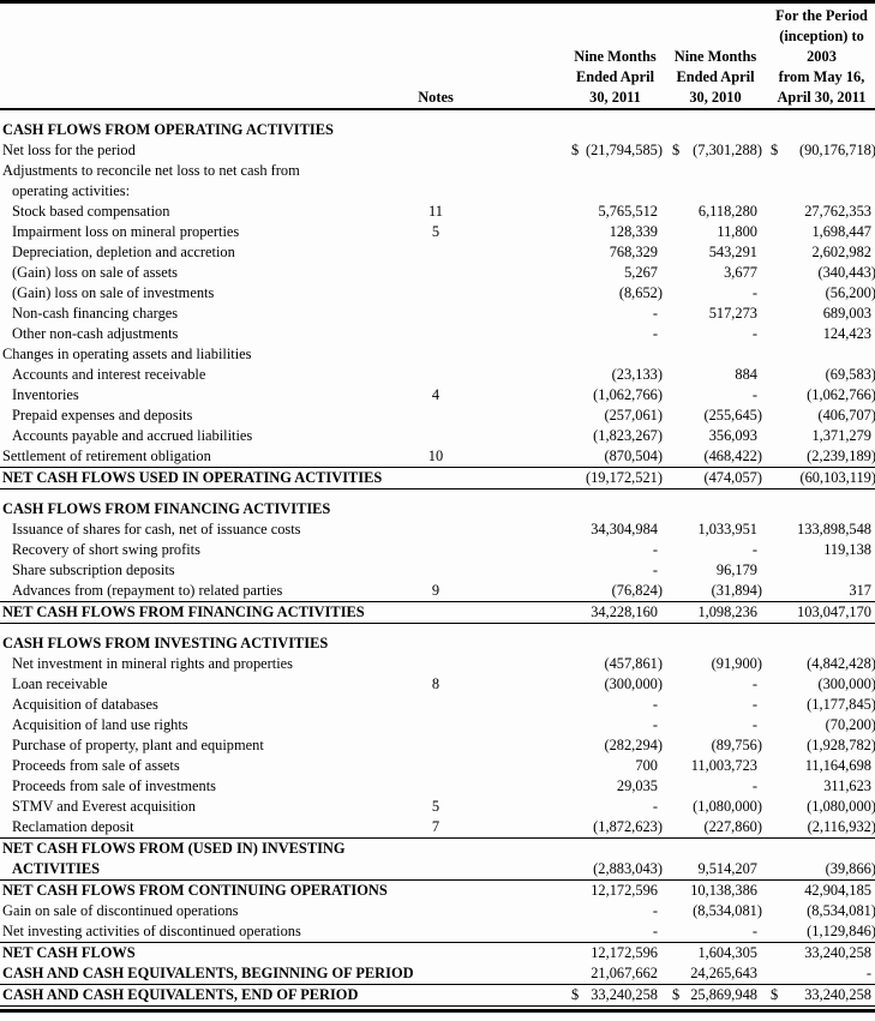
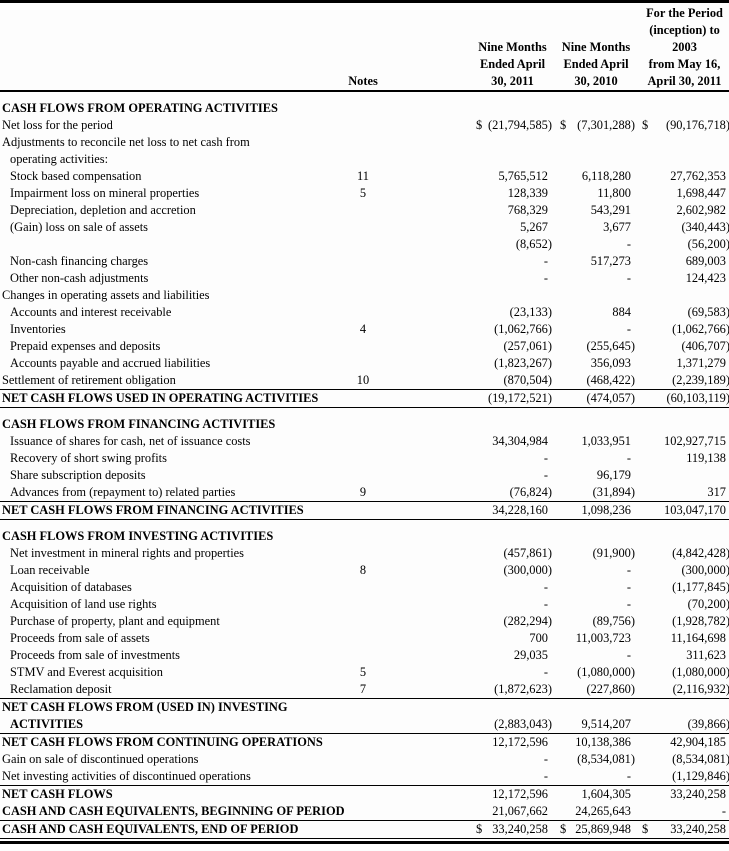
  Notes
  Nine Months
  Ended April
  30, 2011
  Nine Months
  Ended April
  30, 2010
  For the Period
  (inception) to
  2003
  from May 16,
  April 30, 2011
  CASH FLOWS FROM OPERATING ACTIVITIES
  Net loss for the period
  $
  (21,794,585)
  $
  (7,301,288)
  $
  (90,176,718)
  Adjustments to reconcile net loss to net cash from
  operating activities:
  Stock based compensation
  11
  5,765,512
  6,118,280
  27,762,353
  Impairment loss on mineral properties
  5
  128,339
  11,800
  1,698,447
  Depreciation, depletion and accretion
  768,329
  543,291
  2,602,982
  (Gain) loss on sale of assets
  5,267
  3,677
  (340,443)
- (Gain) loss on sale of investments
  (8,652)
  -
  (56,200)
  Non-cash financing charges
  -
  517,273
  689,003
  Other non-cash adjustments
  -
  -
  124,423
  Changes in operating assets and liabilities
  Accounts and interest receivable
  (23,133)
  884
  (69,583)
  Inventories
  4
  (1,062,766)
  -
  (1,062,766)
  Prepaid expenses and deposits
  (257,061)
  (255,645)
  (406,707)
  Accounts payable and accrued liabilities
  (1,823,267)
  356,093
  1,371,279
  Settlement of retirement obligation
  10
  (870,504)
  (468,422)
  (2,239,189)
  NET CASH FLOWS USED IN OPERATING ACTIVITIES
  (19,172,521)
  (474,057)
  (60,103,119)
  CASH FLOWS FROM FINANCING ACTIVITIES
  Issuance of shares for cash, net of issuance costs
  34,304,984
  1,033,951
- 133,898,548
+ 102,927,715
  Recovery of short swing profits
  -
  -
  119,138
  Share subscription deposits
  -
  96,179
  Advances from (repayment to) related parties
  9
  (76,824)
  (31,894)
  317
  NET CASH FLOWS FROM FINANCING ACTIVITIES
  34,228,160
  1,098,236
  103,047,170
  CASH FLOWS FROM INVESTING ACTIVITIES
  Net investment in mineral rights and properties
  (457,861)
  (91,900)
  (4,842,428)
  Loan receivable
  8
  (300,000)
  -
  (300,000)
  Acquisition of databases
  -
  -
  (1,177,845)
  Acquisition of land use rights
  -
  -
  (70,200)
  Purchase of property, plant and equipment
  (282,294)
  (89,756)
  (1,928,782)
  Proceeds from sale of assets
  700
  11,003,723
  11,164,698
  Proceeds from sale of investments
  29,035
  -
  311,623
  STMV and Everest acquisition
  5
  -
  (1,080,000)
  (1,080,000)
  Reclamation deposit
  7
  (1,872,623)
  (227,860)
  (2,116,932)
  NET CASH FLOWS FROM (USED IN) INVESTING
  ACTIVITIES
  (2,883,043)
  9,514,207
  (39,866)
  NET CASH FLOWS FROM CONTINUING OPERATIONS
  12,172,596
  10,138,386
  42,904,185
  Gain on sale of discontinued operations
  -
  (8,534,081)
  (8,534,081)
  Net investing activities of discontinued operations
  -
  -
  (1,129,846)
  NET CASH FLOWS
  12,172,596
  1,604,305
  33,240,258
  CASH AND CASH EQUIVALENTS, BEGINNING OF PERIOD
  21,067,662
  24,265,643
  -
  CASH AND CASH EQUIVALENTS, END OF PERIOD
  $
  33,240,258
  $
  25,869,948
  $
  33,240,258
